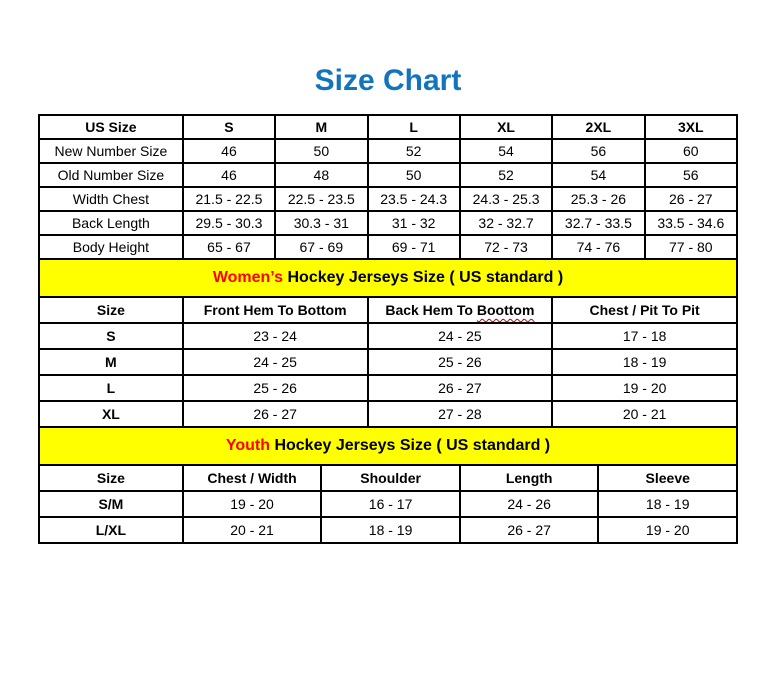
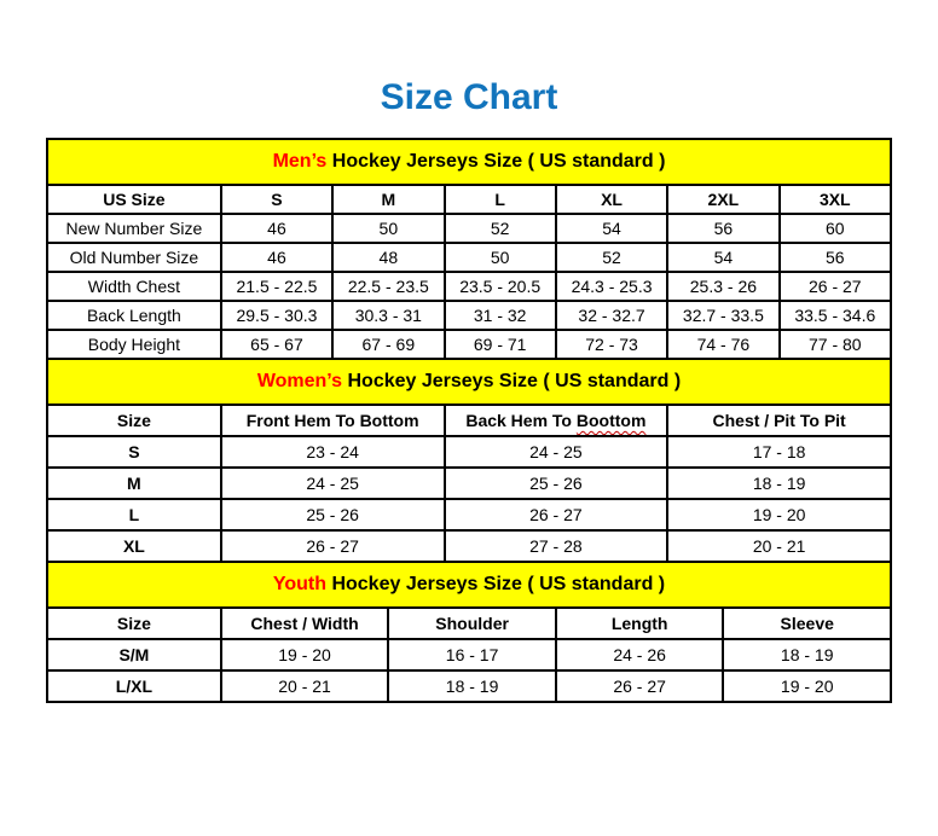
  Size Chart
+ Men’s Hockey Jerseys Size ( US standard )
  US Size	S	M	L	XL	2XL	3XL
  New Number Size	46	50	52	54	56	60
  Old Number Size	46	48	50	52	54	56
- Width Chest	21.5 - 22.5	22.5 - 23.5	23.5 - 24.3	24.3 - 25.3	25.3 - 26	26 - 27
+ Width Chest	21.5 - 22.5	22.5 - 23.5	23.5 - 20.5	24.3 - 25.3	25.3 - 26	26 - 27
  Back Length	29.5 - 30.3	30.3 - 31	31 - 32	32 - 32.7	32.7 - 33.5	33.5 - 34.6
  Body Height	65 - 67	67 - 69	69 - 71	72 - 73	74 - 76	77 - 80
  Women’s Hockey Jerseys Size ( US standard )
  Size	Front Hem To Bottom	Back Hem To Boottom	Chest / Pit To Pit
  S	23 - 24	24 - 25	17 - 18
  M	24 - 25	25 - 26	18 - 19
  L	25 - 26	26 - 27	19 - 20
  XL	26 - 27	27 - 28	20 - 21
  Youth Hockey Jerseys Size ( US standard )
  Size	Chest / Width	Shoulder	Length	Sleeve
  S/M	19 - 20	16 - 17	24 - 26	18 - 19
  L/XL	20 - 21	18 - 19	26 - 27	19 - 20
